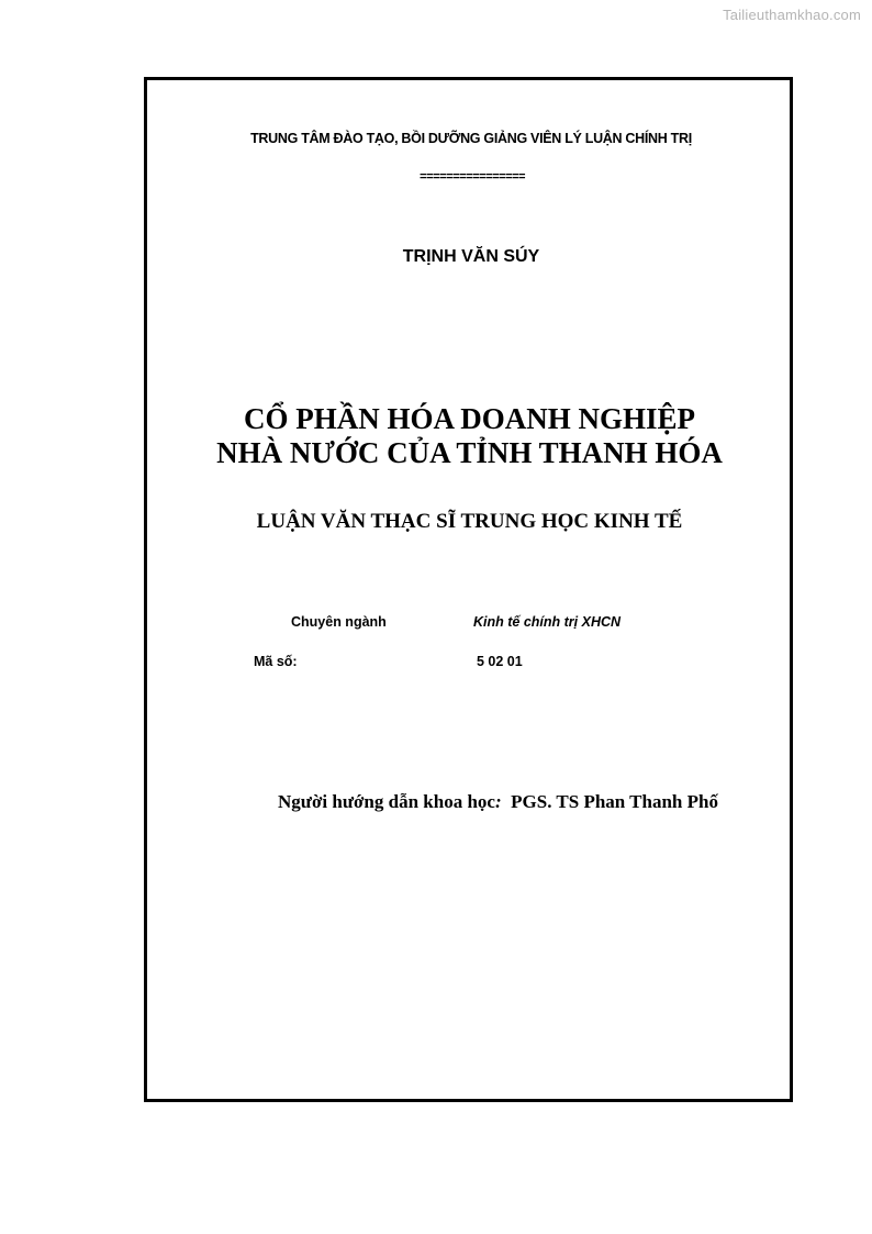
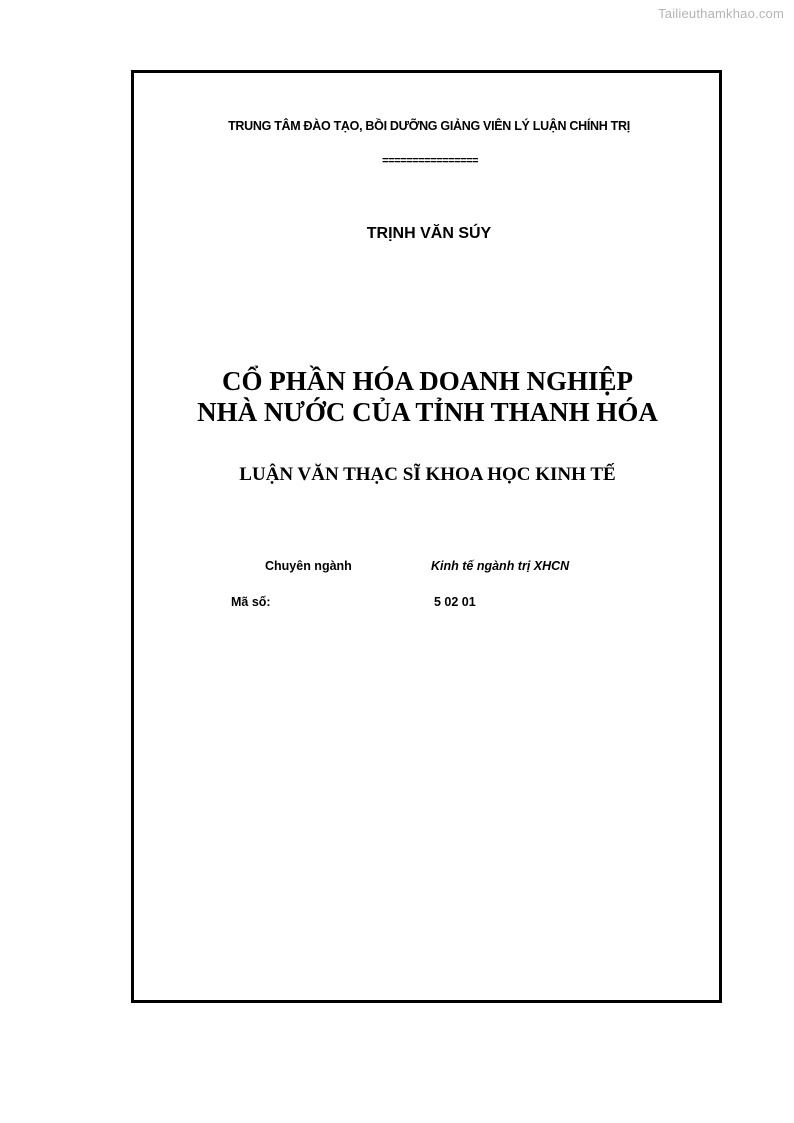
  Tailieuthamkhao.com
  TRUNG TÂM ĐÀO TẠO, BỒI DƯỠNG GIẢNG VIÊN LÝ LUẬN CHÍNH TRỊ
  ================
  TRỊNH VĂN SÚY
  CỔ PHẦN HÓA DOANH NGHIỆP
  NHÀ NƯỚC CỦA TỈNH THANH HÓA
- LUẬN VĂN THẠC SĨ TRUNG HỌC KINH TẾ
+ LUẬN VĂN THẠC SĨ KHOA HỌC KINH TẾ
  Chuyên ngành
- Kinh tế chính trị XHCN
+ Kinh tế ngành trị XHCN
  Mã số:
  5 02 01
- Người hướng dẫn khoa học: PGS. TS Phan Thanh Phố
